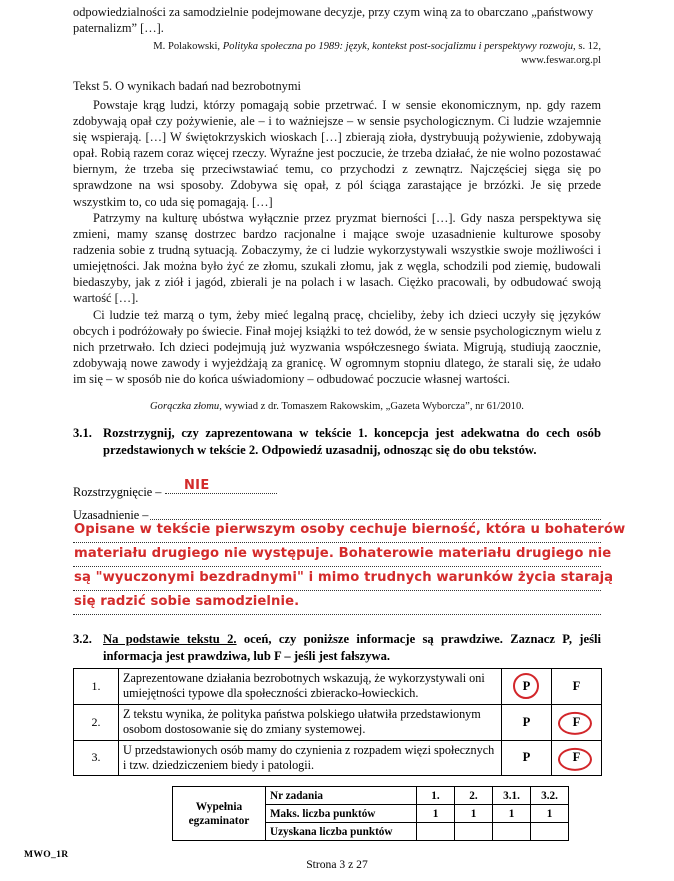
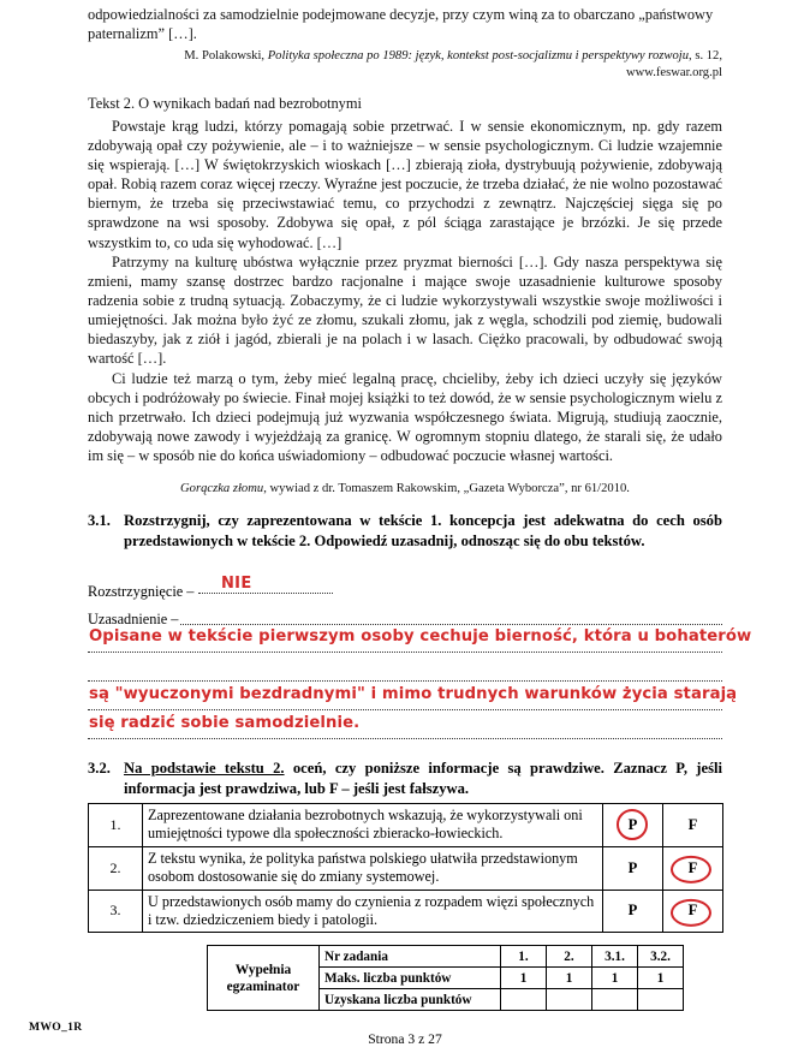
  odpowiedzialności za samodzielnie podejmowane decyzje, przy czym winą za to obarczano „państwowy paternalizm” […].
  M. Polakowski, Polityka społeczna po 1989: język, kontekst post-socjalizmu i perspektywy rozwoju, s. 12,
  www.feswar.org.pl
- Tekst 5. O wynikach badań nad bezrobotnymi
+ Tekst 2. O wynikach badań nad bezrobotnymi
- Powstaje krąg ludzi, którzy pomagają sobie przetrwać. I w sensie ekonomicznym, np. gdy razem zdobywają opał czy pożywienie, ale – i to ważniejsze – w sensie psychologicznym. Ci ludzie wzajemnie się wspierają. […] W świętokrzyskich wioskach […] zbierają zioła, dystrybuują pożywienie, zdobywają opał. Robią razem coraz więcej rzeczy. Wyraźne jest poczucie, że trzeba działać, że nie wolno pozostawać biernym, że trzeba się przeciwstawiać temu, co przychodzi z zewnątrz. Najczęściej sięga się po sprawdzone na wsi sposoby. Zdobywa się opał, z pól ściąga zarastające je brzózki. Je się przede wszystkim to, co uda się pomagają. […]
+ Powstaje krąg ludzi, którzy pomagają sobie przetrwać. I w sensie ekonomicznym, np. gdy razem zdobywają opał czy pożywienie, ale – i to ważniejsze – w sensie psychologicznym. Ci ludzie wzajemnie się wspierają. […] W świętokrzyskich wioskach […] zbierają zioła, dystrybuują pożywienie, zdobywają opał. Robią razem coraz więcej rzeczy. Wyraźne jest poczucie, że trzeba działać, że nie wolno pozostawać biernym, że trzeba się przeciwstawiać temu, co przychodzi z zewnątrz. Najczęściej sięga się po sprawdzone na wsi sposoby. Zdobywa się opał, z pól ściąga zarastające je brzózki. Je się przede wszystkim to, co uda się wyhodować. […]
  Patrzymy na kulturę ubóstwa wyłącznie przez pryzmat bierności […]. Gdy nasza perspektywa się zmieni, mamy szansę dostrzec bardzo racjonalne i mające swoje uzasadnienie kulturowe sposoby radzenia sobie z trudną sytuacją. Zobaczymy, że ci ludzie wykorzystywali wszystkie swoje możliwości i umiejętności. Jak można było żyć ze złomu, szukali złomu, jak z węgla, schodzili pod ziemię, budowali biedaszyby, jak z ziół i jagód, zbierali je na polach i w lasach. Ciężko pracowali, by odbudować swoją wartość […].
  Ci ludzie też marzą o tym, żeby mieć legalną pracę, chcieliby, żeby ich dzieci uczyły się języków obcych i podróżowały po świecie. Finał mojej książki to też dowód, że w sensie psychologicznym wielu z nich przetrwało. Ich dzieci podejmują już wyzwania współczesnego świata. Migrują, studiują zaocznie, zdobywają nowe zawody i wyjeżdżają za granicę. W ogromnym stopniu dlatego, że starali się, że udało im się – w sposób nie do końca uświadomiony – odbudować poczucie własnej wartości.
  Gorączka złomu, wywiad z dr. Tomaszem Rakowskim, „Gazeta Wyborcza”, nr 61/2010.
  3.1.
  Rozstrzygnij, czy zaprezentowana w tekście 1. koncepcja jest adekwatna do cech osób przedstawionych w tekście 2. Odpowiedź uzasadnij, odnosząc się do obu tekstów.
  Rozstrzygnięcie –
  NIE
  Uzasadnienie –
  Opisane w tekście pierwszym osoby cechuje bierność, która u bohaterów
- materiału drugiego nie występuje. Bohaterowie materiału drugiego nie
  są "wyuczonymi bezdradnymi" i mimo trudnych warunków życia starają
  się radzić sobie samodzielnie.
  3.2.
  Na podstawie tekstu 2. oceń, czy poniższe informacje są prawdziwe. Zaznacz P, jeśli informacja jest prawdziwa, lub F – jeśli jest fałszywa.
  1.	Zaprezentowane działania bezrobotnych wskazują, że wykorzystywali oni umiejętności typowe dla społeczności zbieracko-łowieckich.	P	F
  2.	Z tekstu wynika, że polityka państwa polskiego ułatwiła przedstawionym osobom dostosowanie się do zmiany systemowej.	P	F
  3.	U przedstawionych osób mamy do czynienia z rozpadem więzi społecznych i tzw. dziedziczeniem biedy i patologii.	P	F
  Wypełnia egzaminator	Nr zadania	1.	2.	3.1.	3.2.
  Maks. liczba punktów	1	1	1	1
  Uzyskana liczba punktów
  MWO_1R
  Strona 3 z 27
